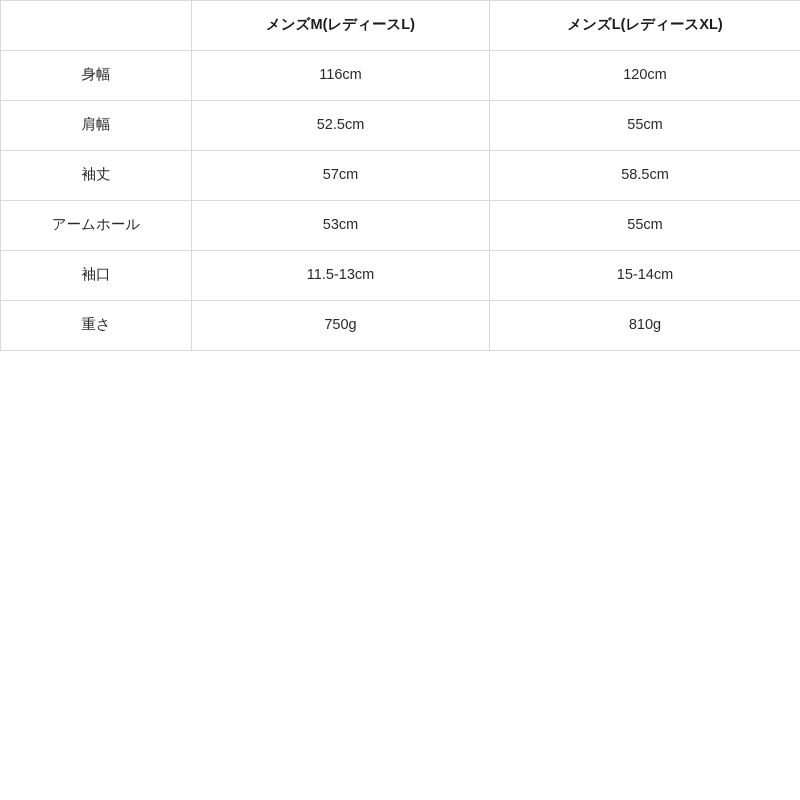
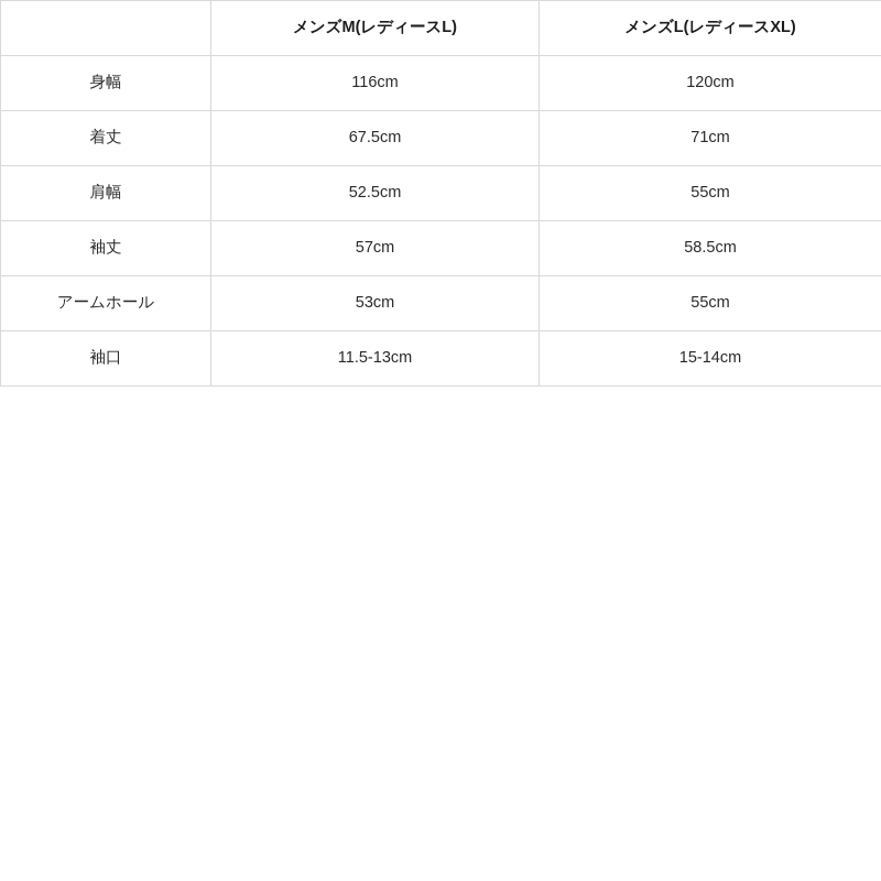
  	メンズM(レディースL)	メンズL(レディースXL)
  身幅	116cm	120cm
+ 着丈	67.5cm	71cm
  肩幅	52.5cm	55cm
  袖丈	57cm	58.5cm
  アームホール	53cm	55cm
  袖口	11.5-13cm	15-14cm
- 重さ	750g	810g
